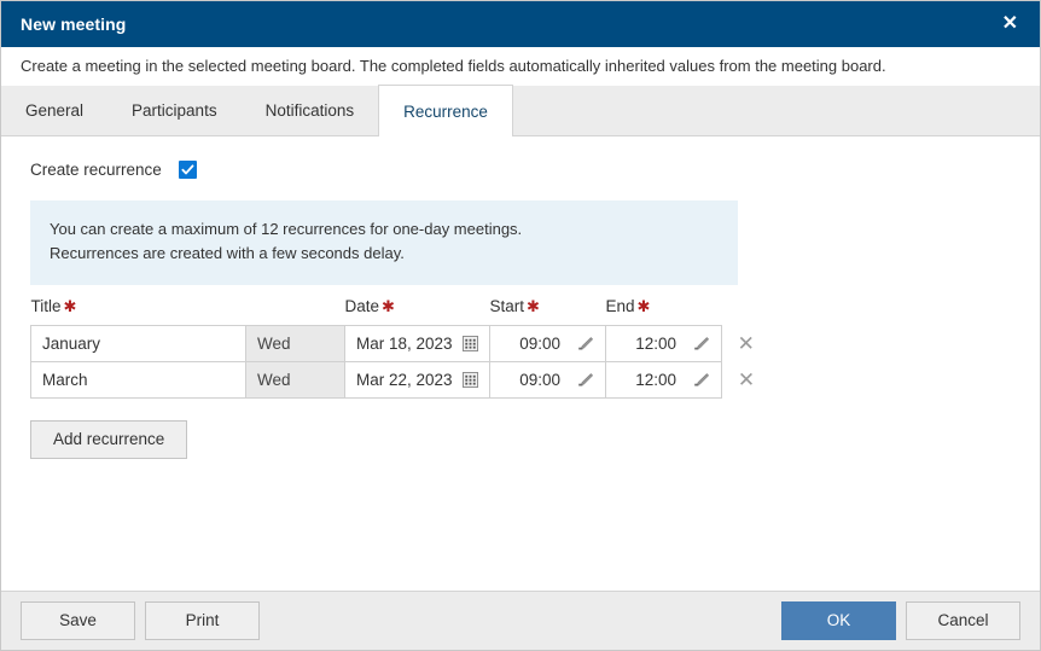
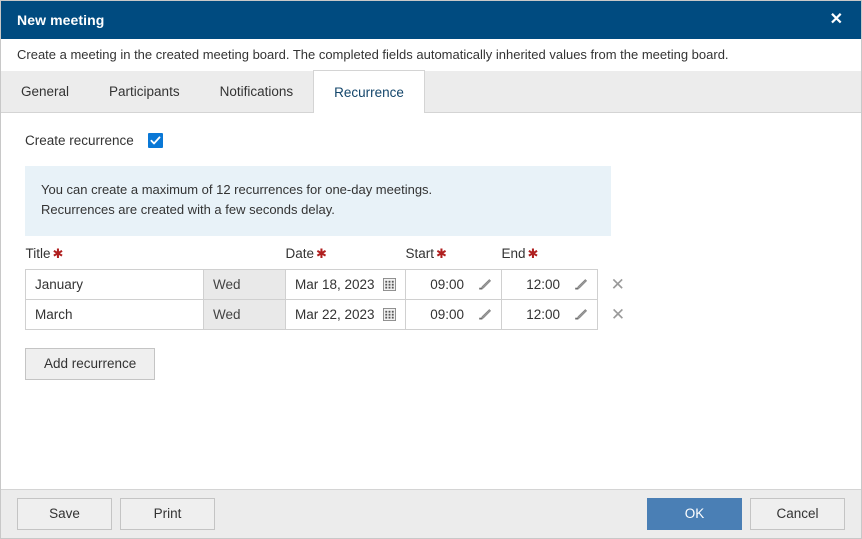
  New meeting
  ✕
- Create a meeting in the selected meeting board. The completed fields automatically inherited values from the meeting board.
+ Create a meeting in the created meeting board. The completed fields automatically inherited values from the meeting board.
  General
  Participants
  Notifications
  Recurrence
  Create recurrence
  You can create a maximum of 12 recurrences for one-day meetings.
  Recurrences are created with a few seconds delay.
  Title ✱		Date ✱	Start ✱	End ✱
  January	Wed	Mar 18, 2023	09:00	12:00	✕
  March	Wed	Mar 22, 2023	09:00	12:00	✕
  Add recurrence
  Save
  Print
  OK
  Cancel
